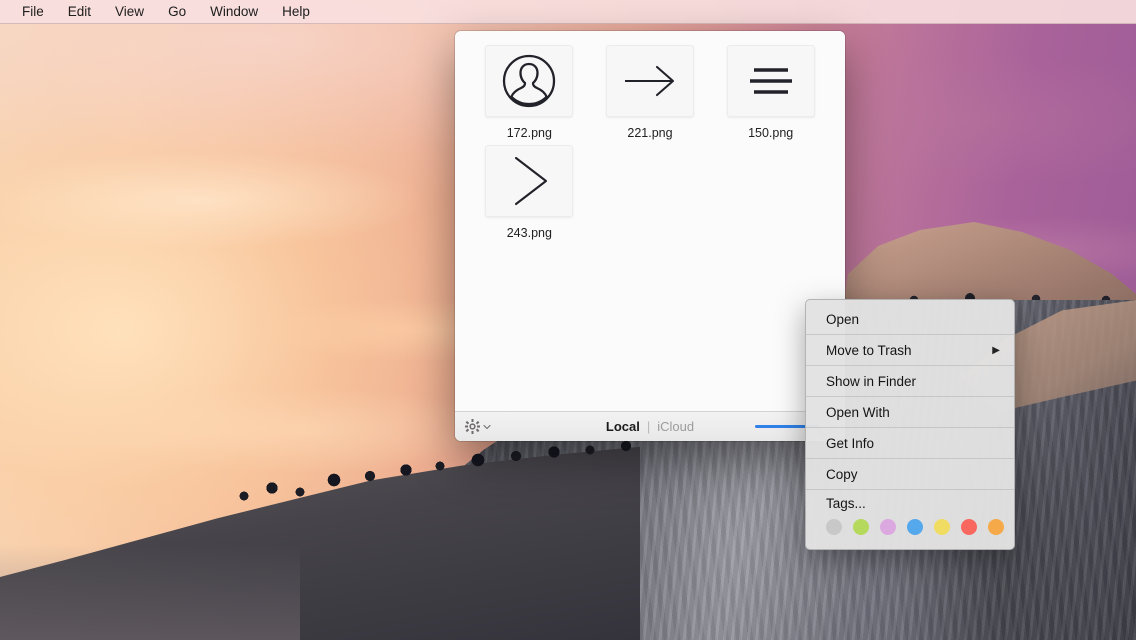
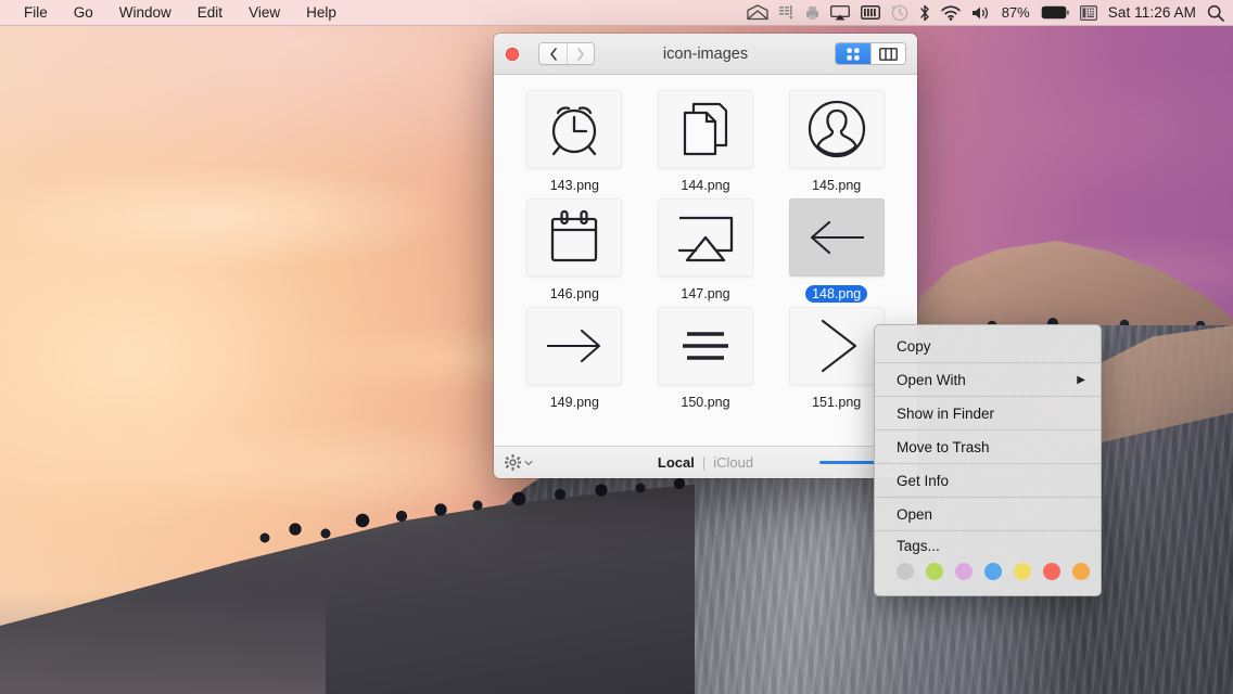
  File
- Edit
+ Go
- View
+ Window
- Go
+ Edit
- Window
+ View
  Help
+ 87%
+ Sat 11:26 AM
+ icon-images
+ 143.png
+ 144.png
- 172.png
+ 145.png
+ 146.png
+ 147.png
+ 148.png
- 221.png
+ 149.png
  150.png
- 243.png
+ 151.png
  Local | iCloud
- Open
+ Copy
- Move to Trash
+ Open With
  ▶
  Show in Finder
- Open With
+ Move to Trash
  Get Info
- Copy
+ Open
  Tags...
